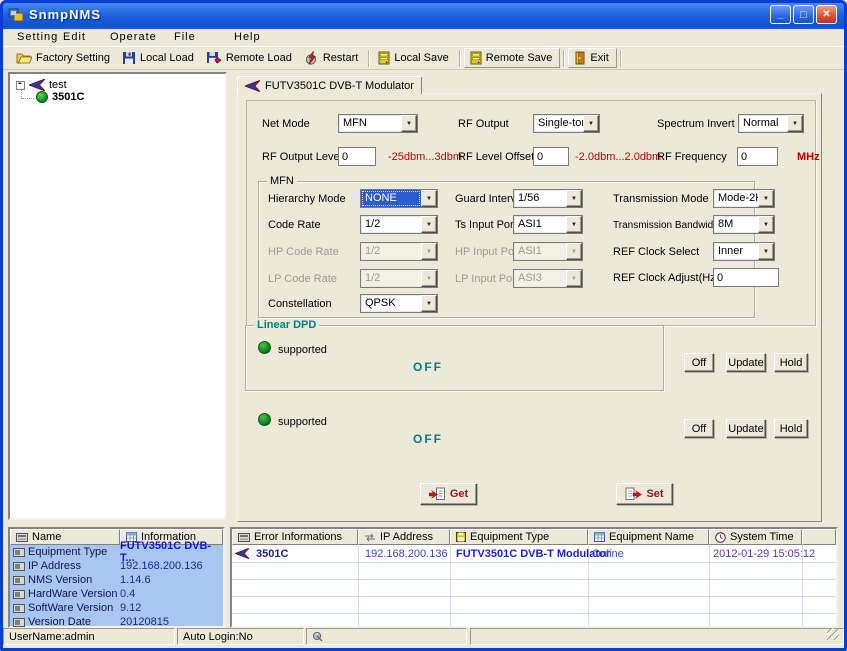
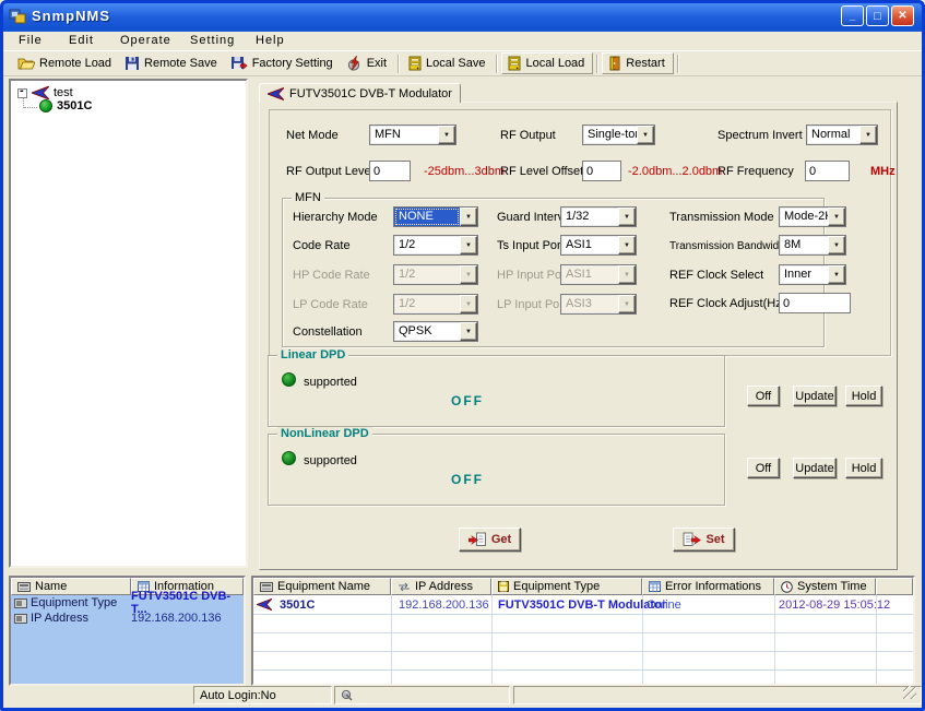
  SnmpNMS
- Setting
+ File
  Edit
  Operate
- File
+ Setting
  Help
- Factory Setting
+ Remote Load
- Local Load
+ Remote Save
- Remote Load
+ Factory Setting
- Restart
+ Exit
  Local Save
- Remote Save
+ Local Load
- Exit
+ Restart
  test
  3501C
  FUTV3501C DVB-T Modulator
  Net Mode
  MFN
  RF Output
  Single-to
  Spectrum Invert
  Normal
  RF Output Leve
  0
  -25dbm...3dbm
  RF Level Offse
  0
  -2.0dbm...2.0dbm
  RF Frequency
  0
  MHz
  MFN
  Hierarchy Mode
  NONE
  Code Rate
  1/2
  HP Code Rate
  1/2
  LP Code Rate
  1/2
  Constellation
  QPSK
  Guard Inter
- 1/56
+ 1/32
  Ts Input Por
  ASI1
  HP Input Po
  ASI1
  LP Input Po
  ASI3
  Transmission Mode
  Mode-2
  Transmission Bandwid
  8M
  REF Clock Select
  Inner
  REF Clock Adjust(H
  0
  Linear DPD
  supported
  OFF
  Off
  Update
  Hold
+ NonLinear DPD
  supported
  OFF
  Off
  Update
  Hold
  Get
  Set
  Name
  Information
  Equipment Type
  FUTV3501C DVB-T...
  IP Address
  192.168.200.136
- NMS Version
- 1.14.6
- HardWare Version
- 0.4
- SoftWare Version
- 9.12
- Version Date
- 20120815
- Error Informations
+ Equipment Name
  IP Address
  Equipment Type
- Equipment Name
+ Error Informations
  System Time
  3501C
  192.168.200.136
  FUTV3501C DVB-T Modulator
  Online
- 2012-01-29 15:05:12
+ 2012-08-29 15:05:12
- UserName:admin
  Auto Login:No
